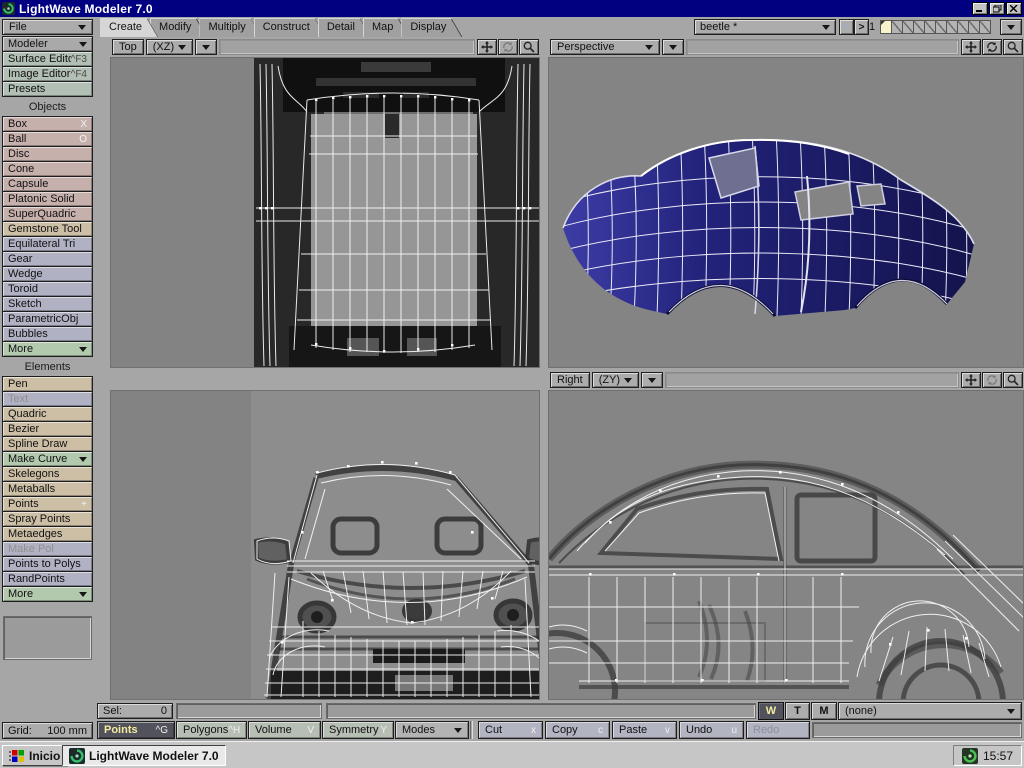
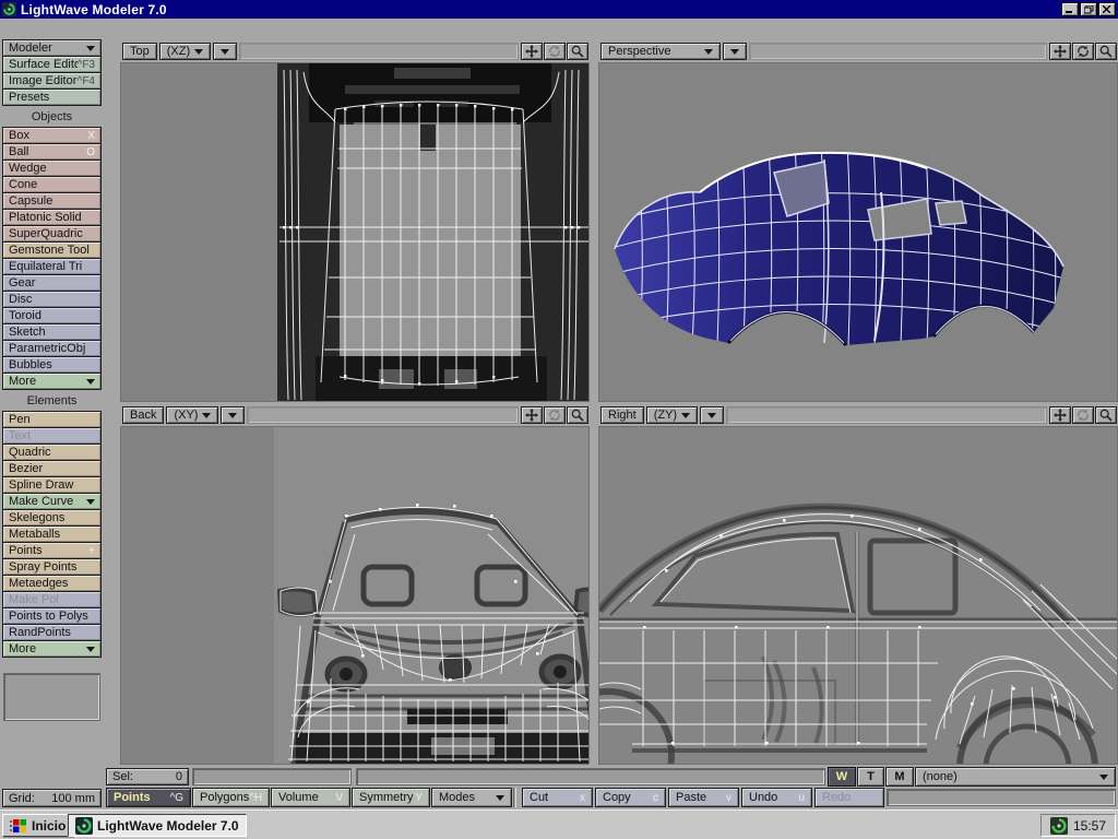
  LightWave Modeler 7.0
- File
- Create
- Modify
- Multiply
- Construct
- Detail
- Map
- Display
- beetle *
- <
- >
- 1
  Modeler
  Surface Edit
  ^F3
  Image Editor
  ^F4
  Presets
  Objects
  Box
  X
  Ball
  O
- Disc
+ Wedge
  Cone
  Capsule
  Platonic Solid
  SuperQuadric
  Gemstone Tool
  Equilateral Tri
  Gear
- Wedge
+ Disc
  Toroid
  Sketch
  ParametricObj
  Bubbles
  More
  Elements
  Pen
  Text
  Quadric
  Bezier
  Spline Draw
  Make Curve
  Skelegons
  Metaballs
  Points
  +
  Spray Points
  Metaedges
  Make Pol
  Points to Polys
  RandPoints
  More
  Top
  (XZ)
  Perspective
+ Back
+ (XY)
  Right
  (ZY)
  Sel:
  0
  W
  T
  M
  (none)
  Grid:
  100 mm
  Points
  ^G
  Polygons
  ^H
  Volume
  V
  Symmetry
  Y
  Modes
  Cut
  x
  Copy
  c
  Paste
  v
  Undo
  u
  Redo
  Inicio
  LightWave Modeler 7.0
  15:57
